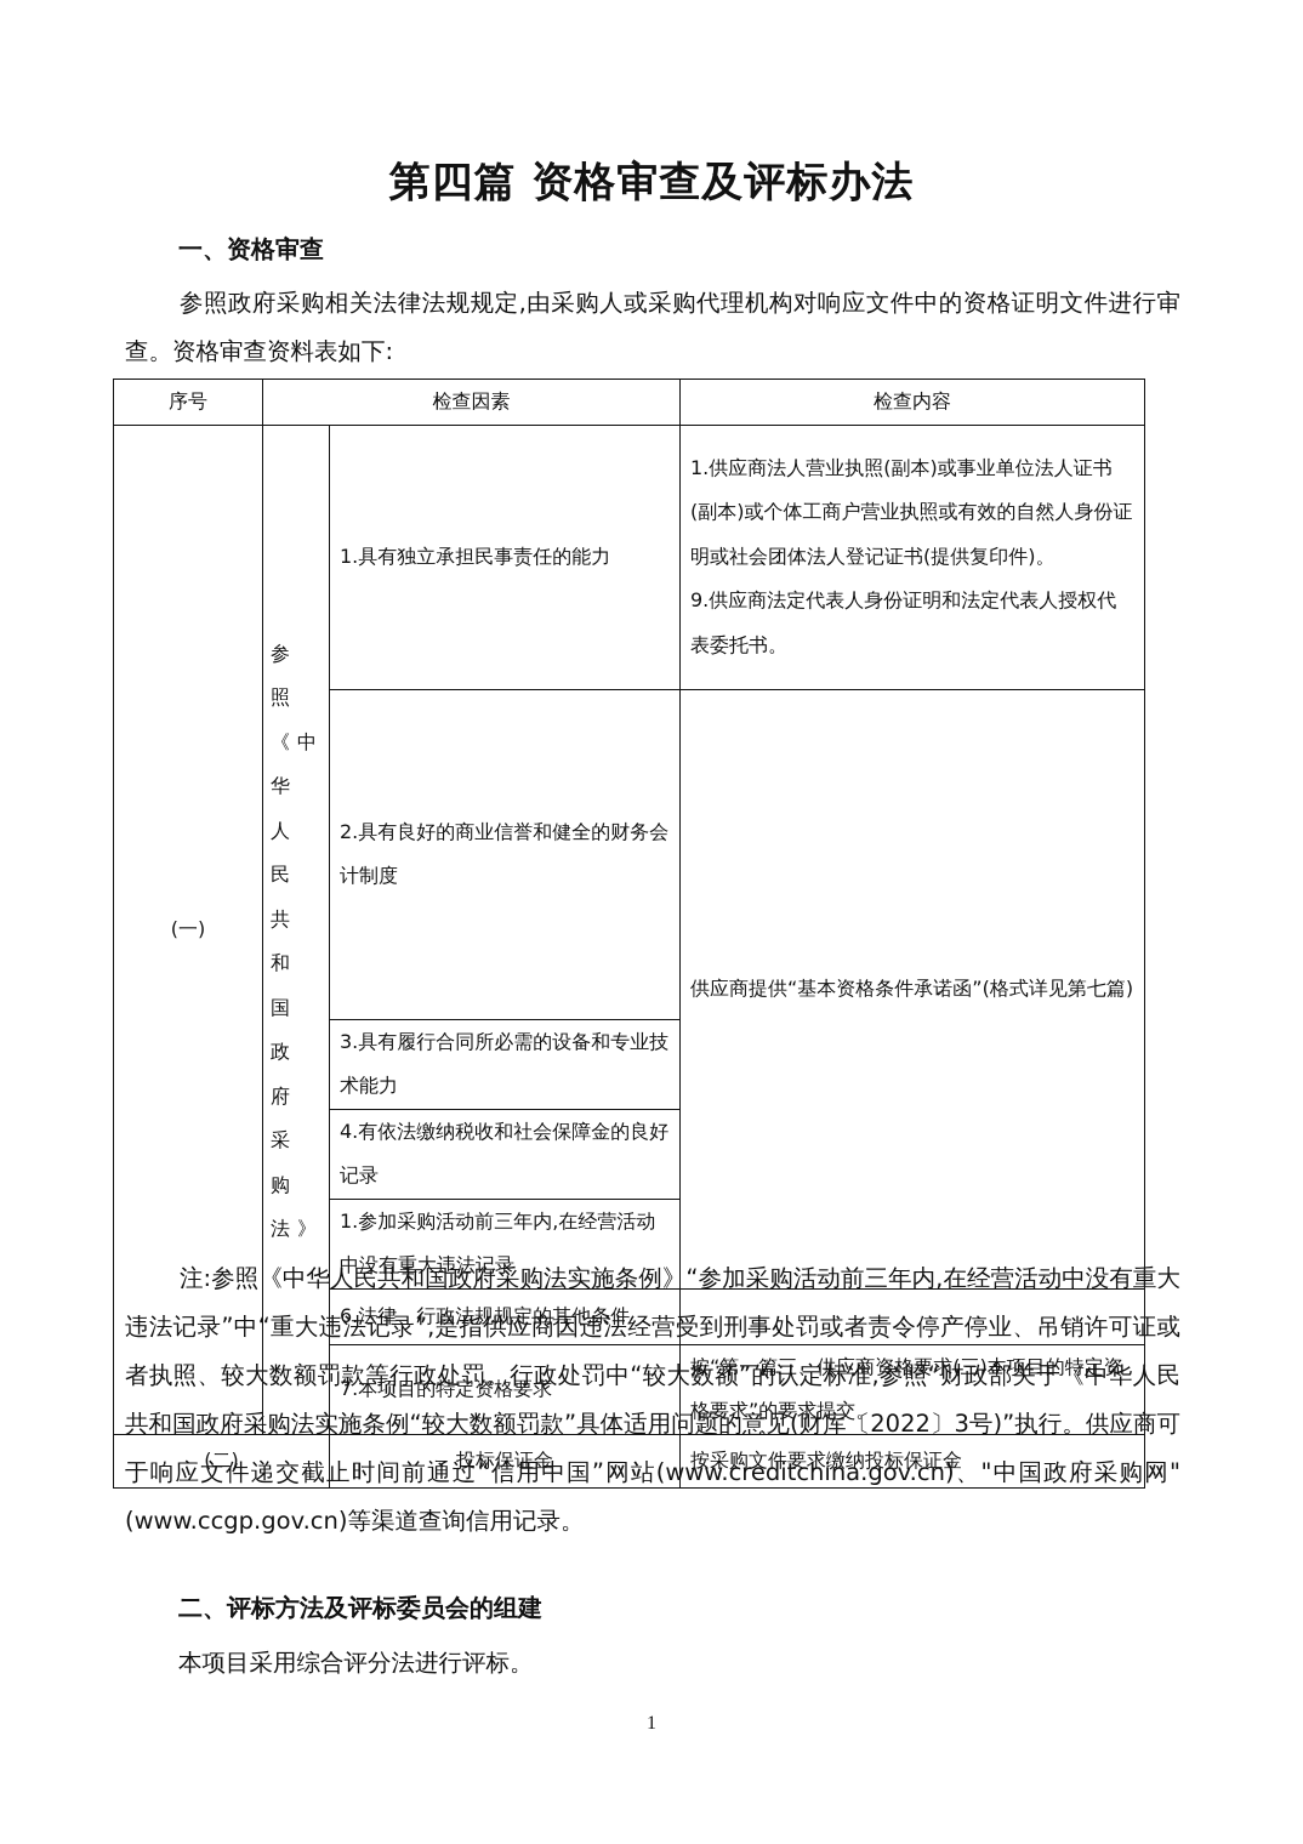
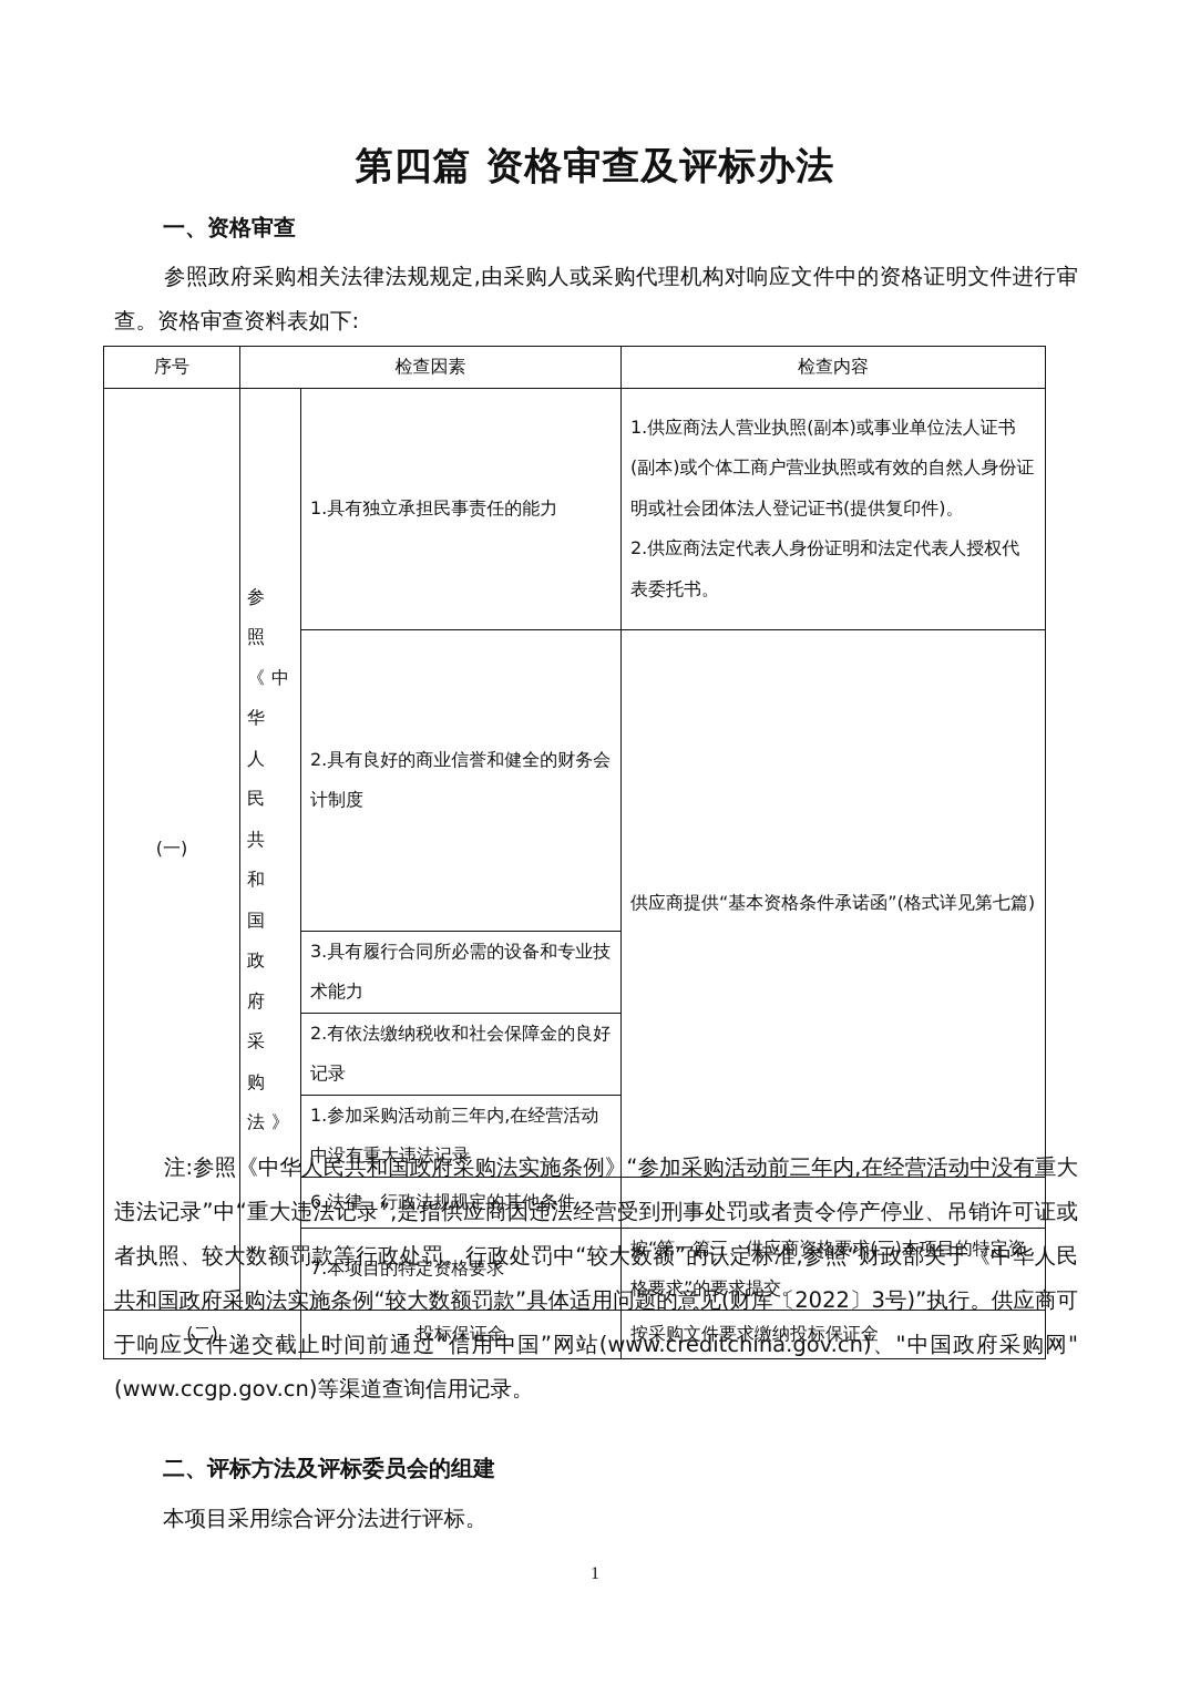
  第四篇 资格审查及评标办法
  一、资格审查
  参照政府采购相关法律法规规定,由采购人或采购代理机构对响应文件中的资格证明文件进行审查。资格审查资料表如下:
  序号	检查因素	检查内容
- (一)	参照《中华人民共和国政府采购法》	1.具有独立承担民事责任的能力	1.供应商法人营业执照(副本)或事业单位法人证书(副本)或个体工商户营业执照或有效的自然人身份证明或社会团体法人登记证书(提供复印件)。 9.供应商法定代表人身份证明和法定代表人授权代表委托书。
+ (一)	参照《中华人民共和国政府采购法》	1.具有独立承担民事责任的能力	1.供应商法人营业执照(副本)或事业单位法人证书(副本)或个体工商户营业执照或有效的自然人身份证明或社会团体法人登记证书(提供复印件)。 2.供应商法定代表人身份证明和法定代表人授权代表委托书。
  2.具有良好的商业信誉和健全的财务会计制度	供应商提供“基本资格条件承诺函”(格式详见第七篇)
  3.具有履行合同所必需的设备和专业技术能力
- 4.有依法缴纳税收和社会保障金的良好记录
+ 2.有依法缴纳税收和社会保障金的良好记录
  1.参加采购活动前三年内,在经营活动中没有重大违法记录
  6.法律、行政法规规定的其他条件
  7.本项目的特定资格要求	按“第一篇三、供应商资格要求(三)本项目的特定资格要求”的要求提交。
  (二)	投标保证金	按采购文件要求缴纳投标保证金
  注:参照《中华人民共和国政府采购法实施条例》“参加采购活动前三年内,在经营活动中没有重大违法记录”中“重大违法记录”,是指供应商因违法经营受到刑事处罚或者责令停产停业、吊销许可证或者执照、较大数额罚款等行政处罚。行政处罚中“较大数额”的认定标准,参照“财政部关于《中华人民共和国政府采购法实施条例“较大数额罚款”具体适用问题的意见(财库〔2022〕3号)”执行。供应商可于响应文件递交截止时间前通过“信用中国”网站(www.creditchina.gov.cn)、"中国政府采购网"(www.ccgp.gov.cn)等渠道查询信用记录。
  二、评标方法及评标委员会的组建
  本项目采用综合评分法进行评标。
  1
